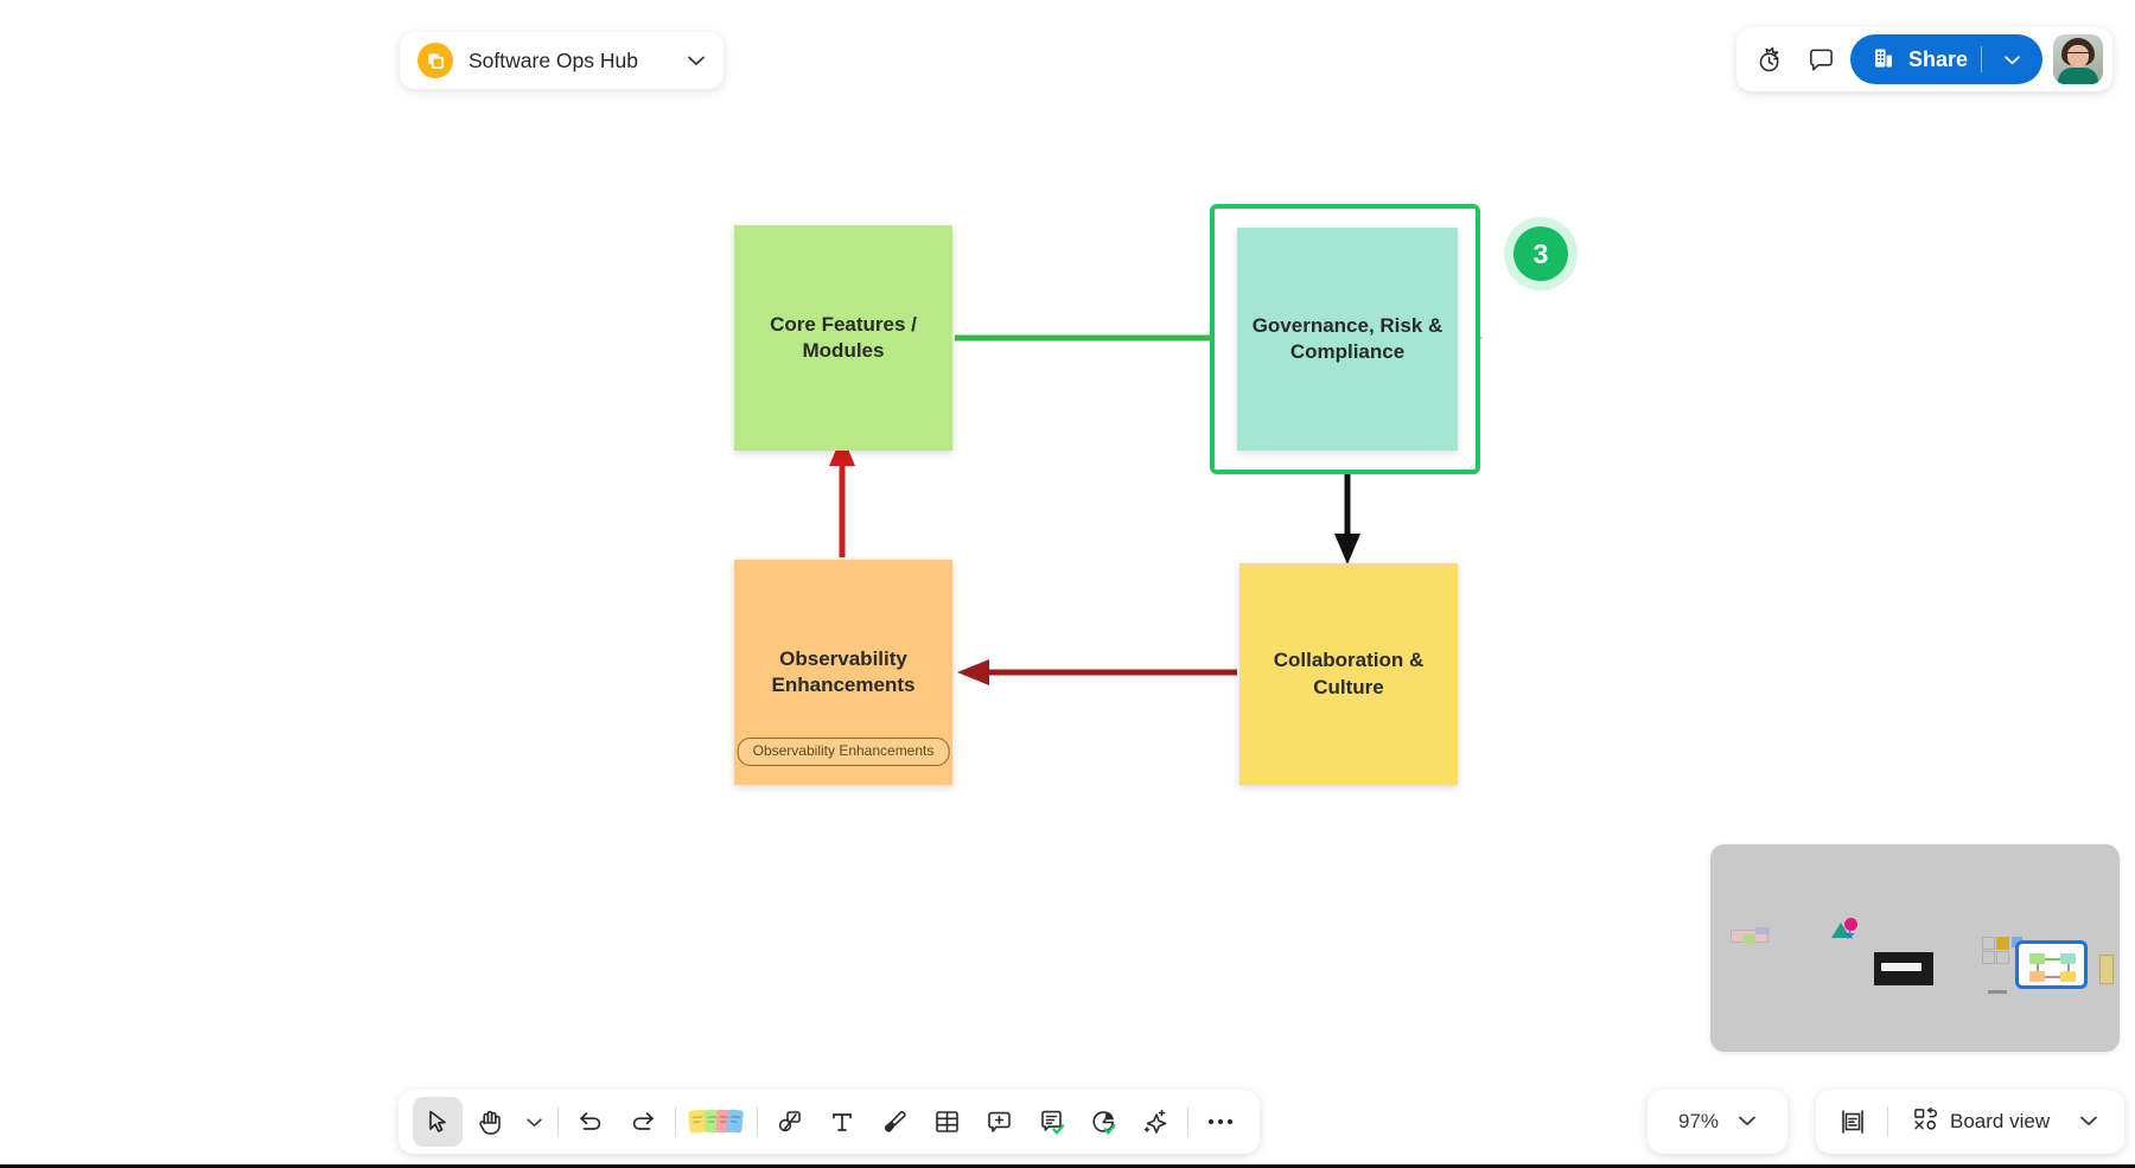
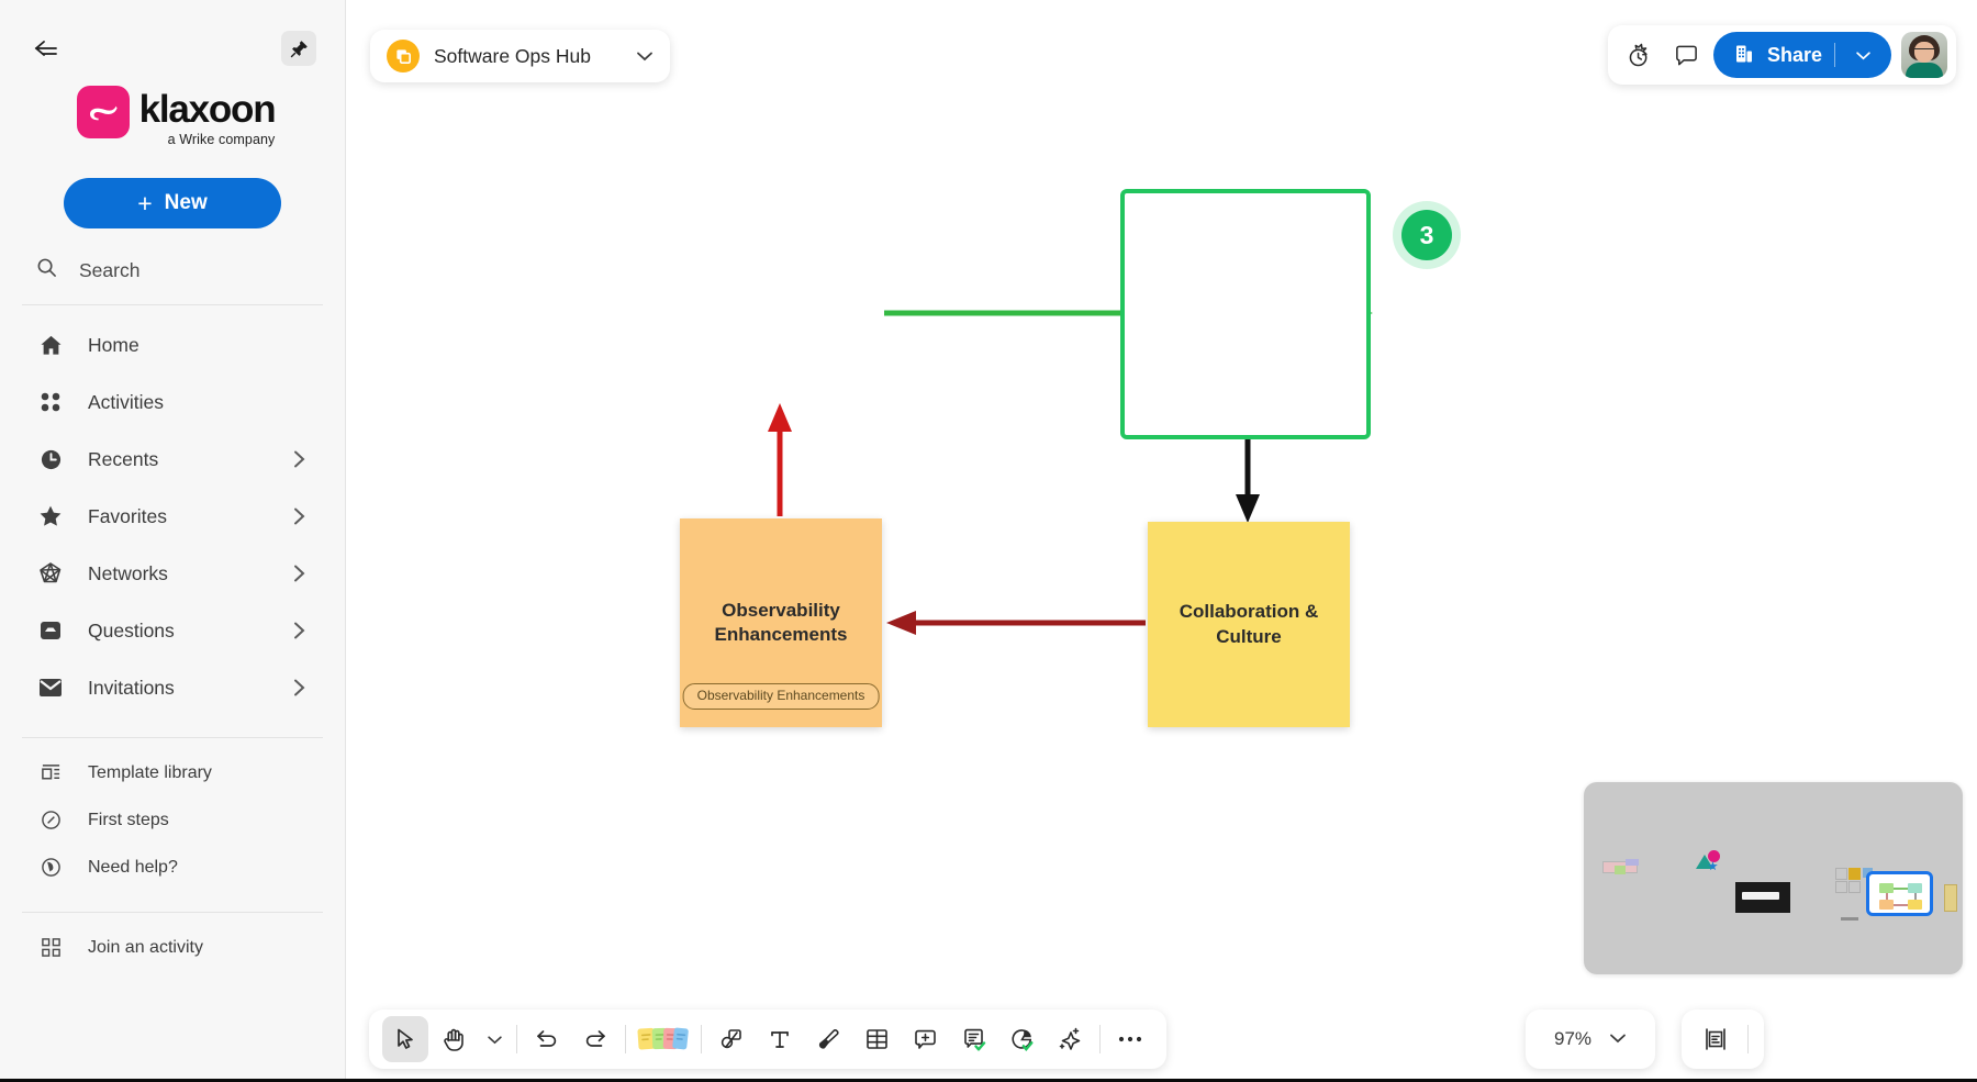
+ klaxoon
+ a Wrike company
+ +
+ New
+ Search
+ Home
+ Activities
+ Recents
+ Favorites
+ Networks
+ Questions
+ Invitations
+ Template library
+ First steps
+ Need help?
+ Join an activity
  Software Ops Hub
  Share
  3
- Core Features / Modules
- Governance, Risk & Compliance
  Observability Enhancements
  Observability Enhancements
  Collaboration & Culture
  97%
- Board view
